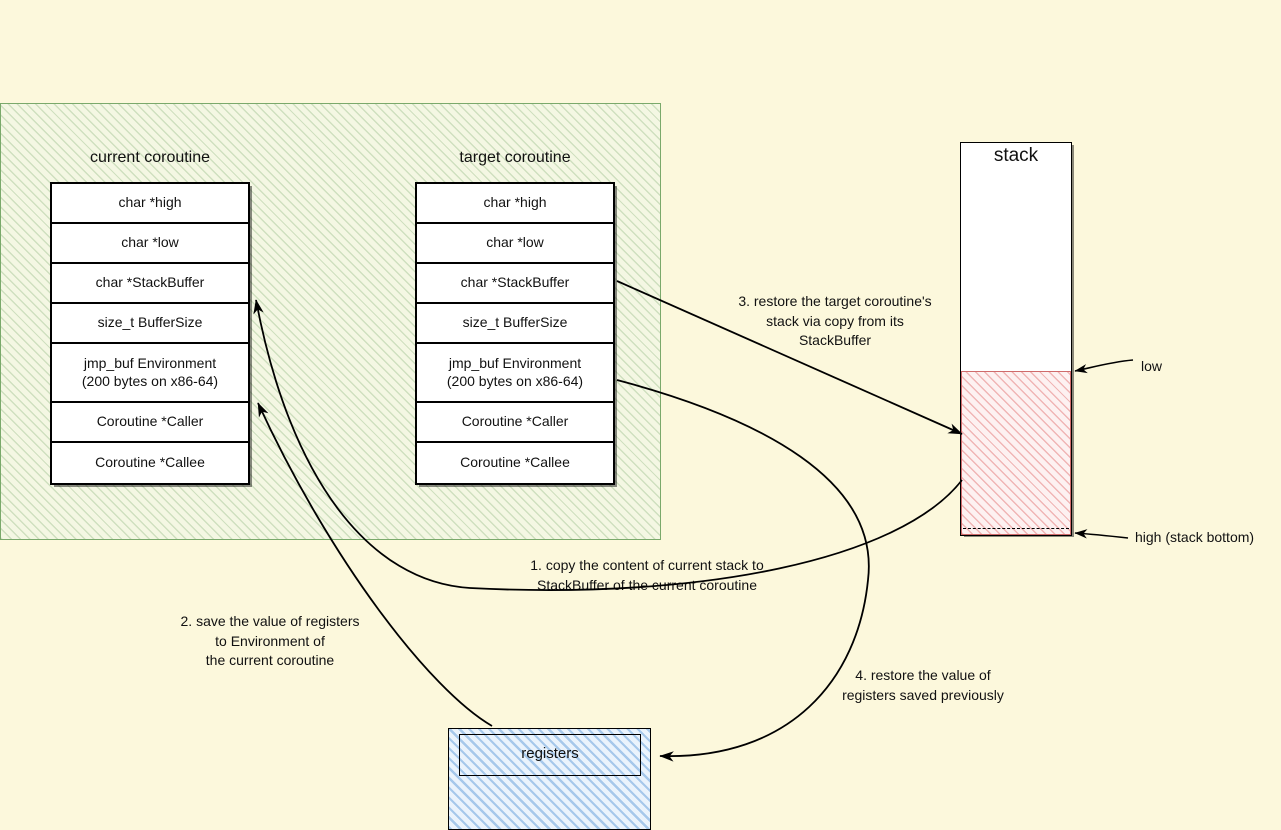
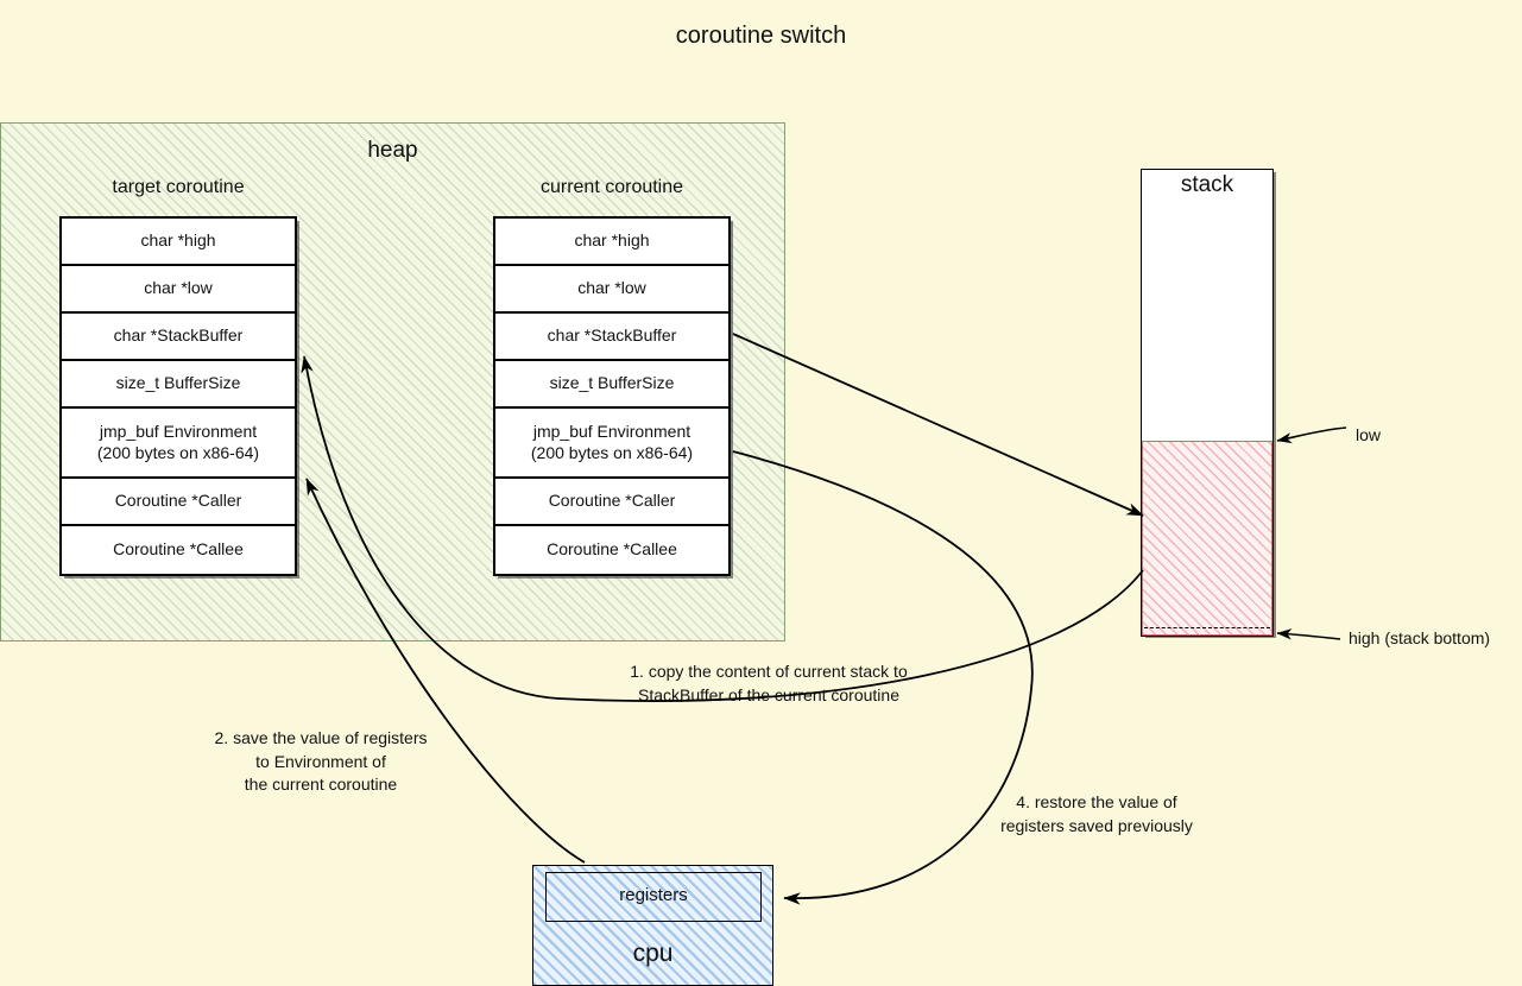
+ coroutine switch
+ heap
- current coroutine
+ target coroutine
  char *high
  char *low
  char *StackBuffer
  size_t BufferSize
  jmp_buf Environment
  (200 bytes on x86-64)
  Coroutine *Caller
  Coroutine *Callee
- target coroutine
+ current coroutine
  char *high
  char *low
  char *StackBuffer
  size_t BufferSize
  jmp_buf Environment
  (200 bytes on x86-64)
  Coroutine *Caller
  Coroutine *Callee
  stack
  low
  high (stack bottom)
  registers
+ cpu
  1. copy the content of current stack to
  StackBuffer of the cunt coroutine
  2. save the value of registers
  to Environment of
  the current coroutine
- 3. restore the target coroutine's
- stack via copy from its
- StackBuffer
  4. restore the value of
  registers saved previously
